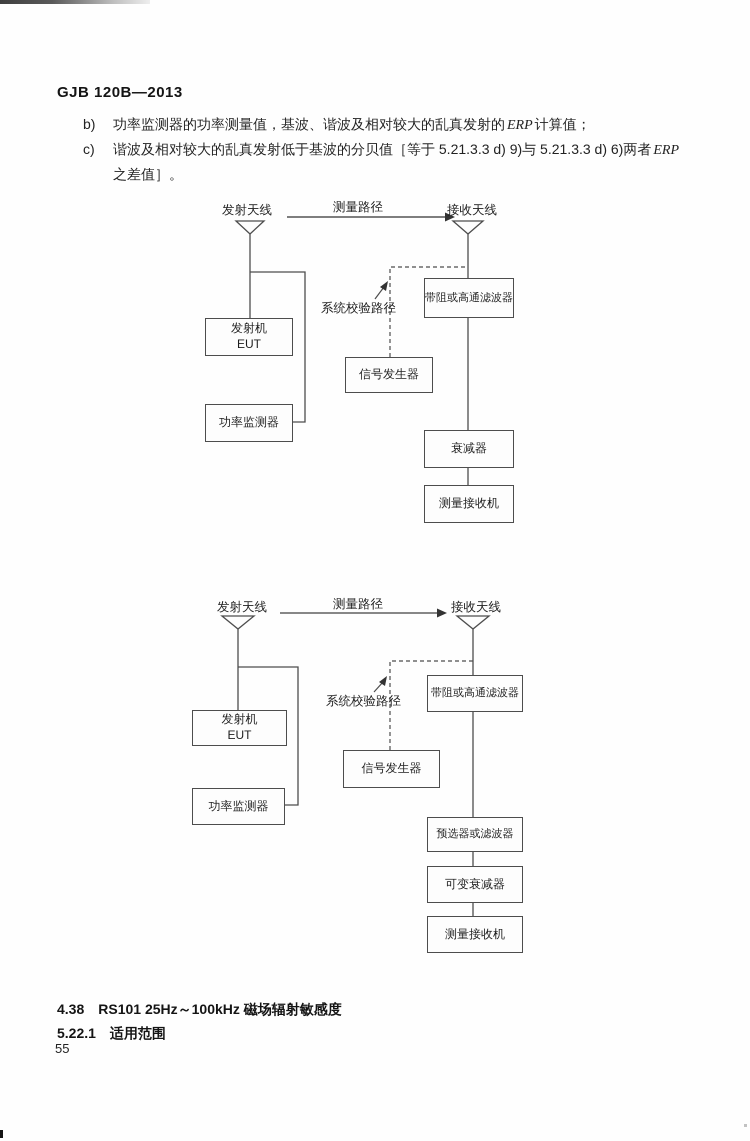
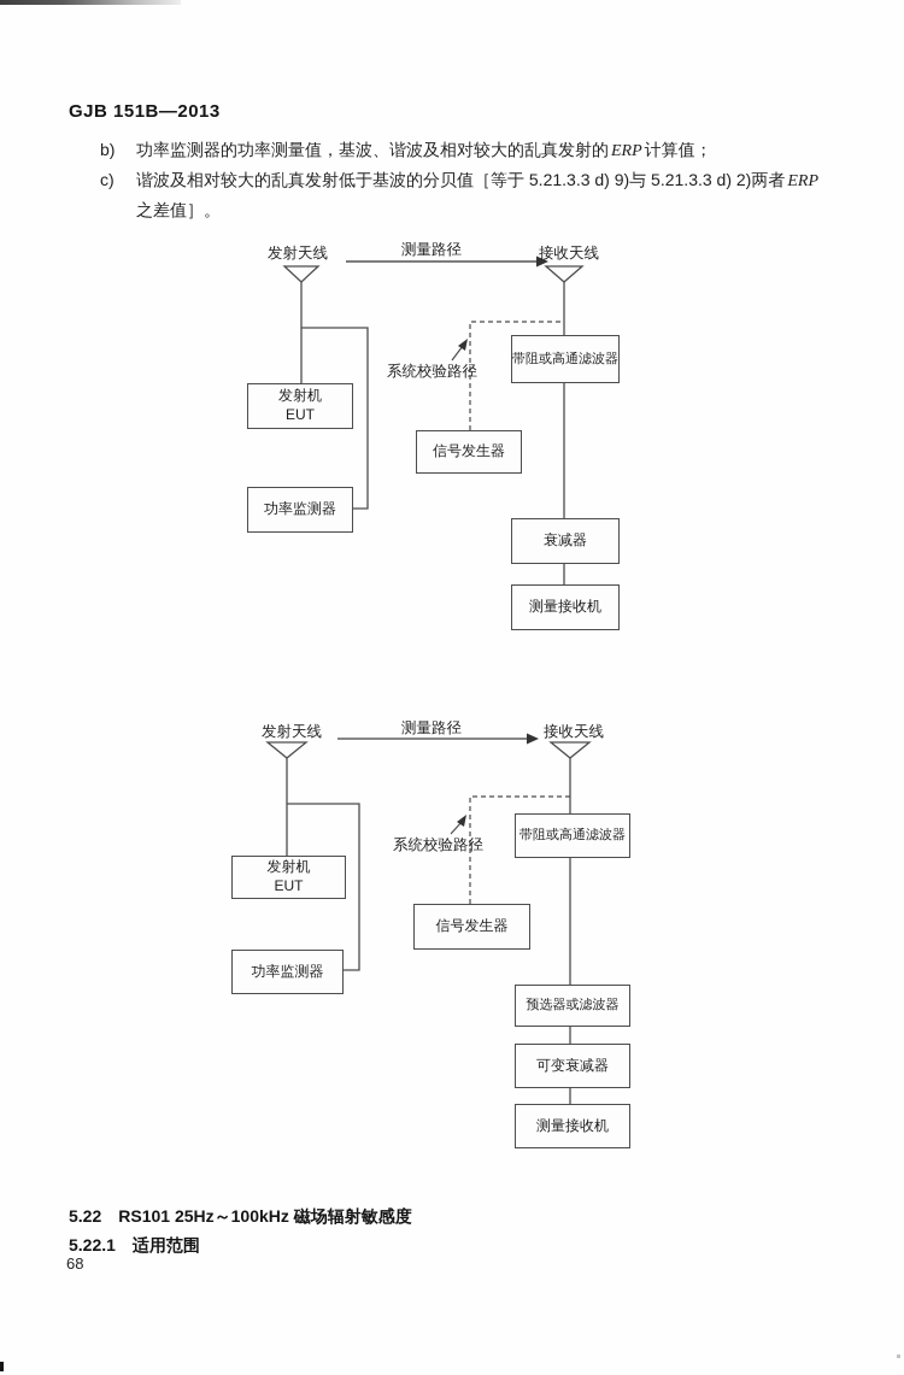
- GJB 120B—2013
+ GJB 151B—2013
  b) 功率监测器的功率测量值，基波、谐波及相对较大的乱真发射的 ERP 计算值；
- c) 谐波及相对较大的乱真发射低于基波的分贝值［等于 5.21.3.3 d) 9)与 5.21.3.3 d) 6)两者 ERP
+ c) 谐波及相对较大的乱真发射低于基波的分贝值［等于 5.21.3.3 d) 9)与 5.21.3.3 d) 2)两者 ERP
  之差值］。
  发射天线
  测量路径
  接收天线
  系统校验路径
  带阻或高通滤波器
  发射机
  EUT
  信号发生器
  功率监测器
  衰减器
  测量接收机
  发射天线
  测量路径
  接收天线
  系统校验路径
  带阻或高通滤波器
  发射机
  EUT
  信号发生器
  功率监测器
  预选器或滤波器
  可变衰减器
  测量接收机
- 4.38 RS101 25Hz～100kHz 磁场辐射敏感度
+ 5.22 RS101 25Hz～100kHz 磁场辐射敏感度
  5.22.1 适用范围
- 55
+ 68
